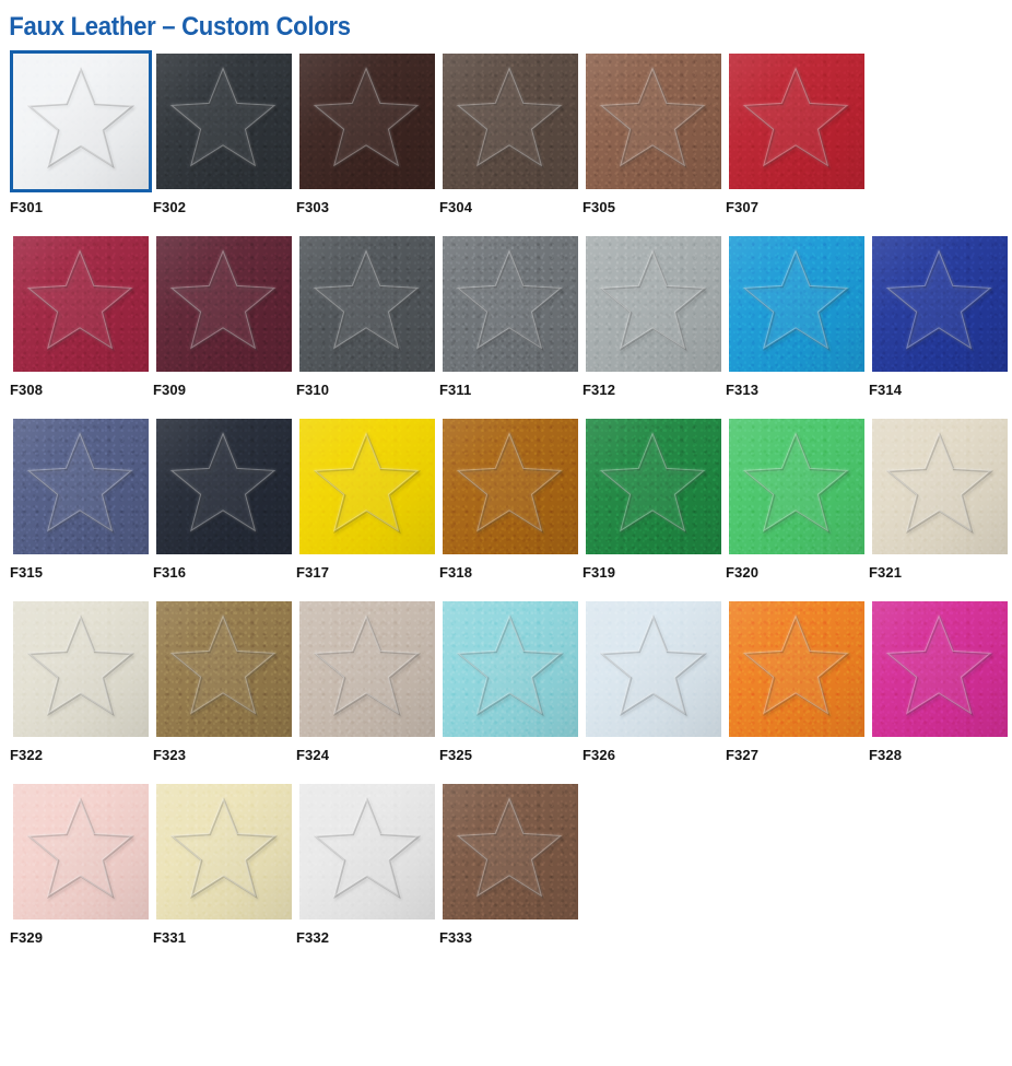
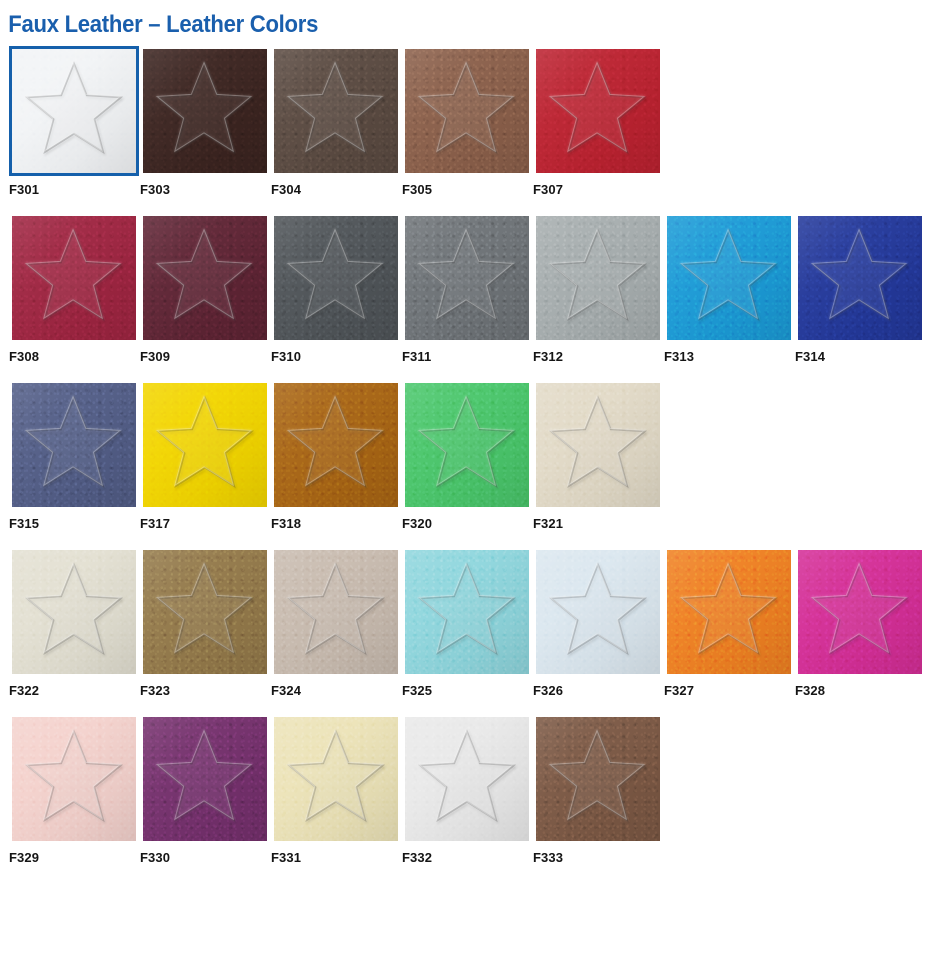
- Faux Leather – Custom Colors
+ Faux Leather – Leather Colors
  F301
- F302
  F303
  F304
  F305
  F307
  F308
  F309
  F310
  F311
  F312
  F313
  F314
  F315
- F316
  F317
  F318
- F319
  F320
  F321
  F322
  F323
  F324
  F325
  F326
  F327
  F328
  F329
+ F330
  F331
  F332
  F333
